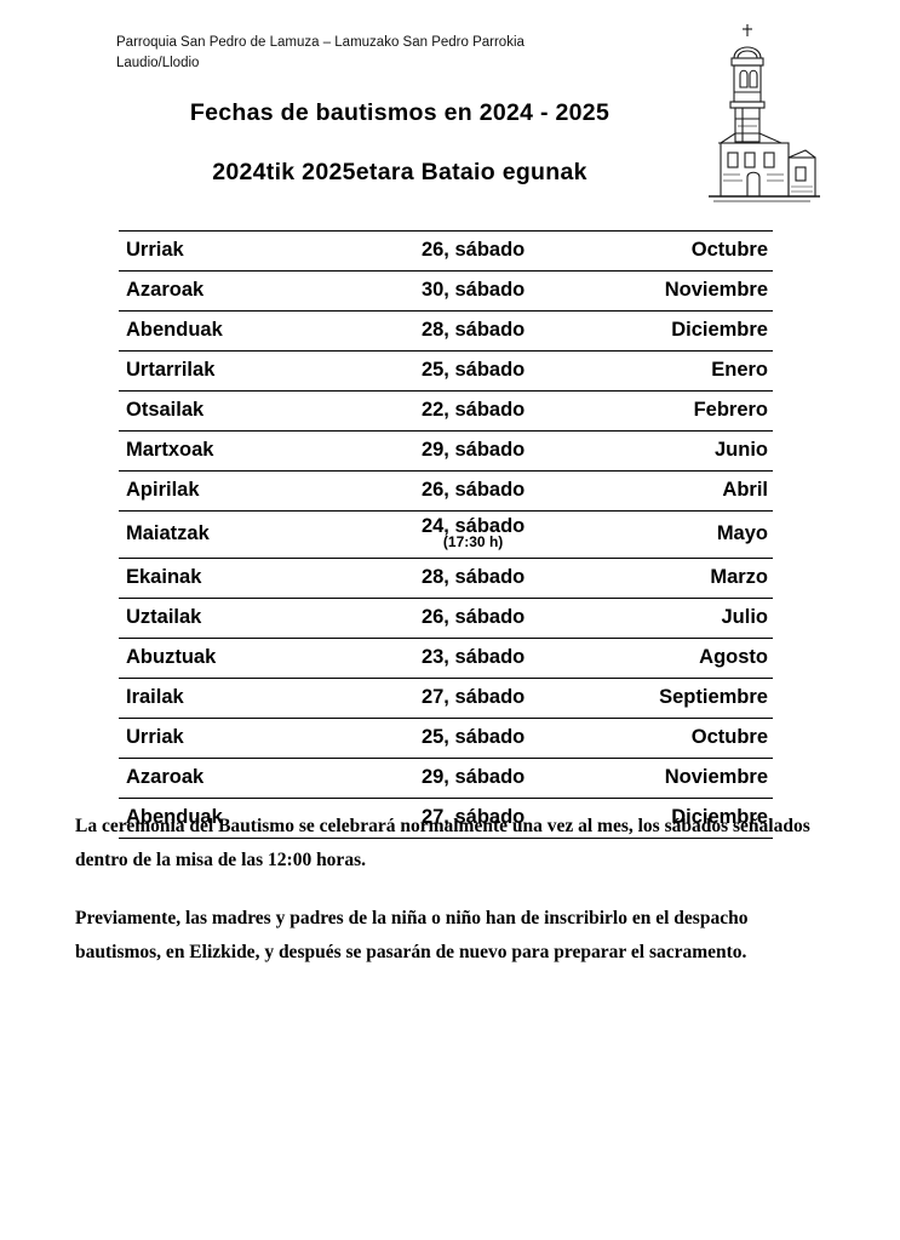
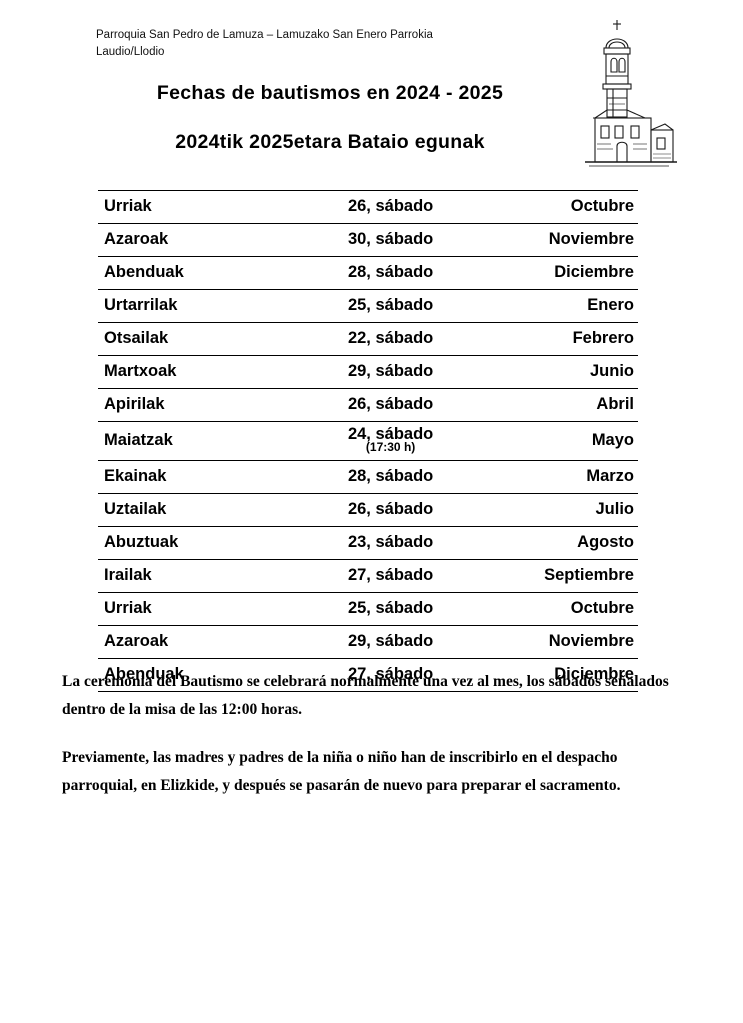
- Parroquia San Pedro de Lamuza – Lamuzako San Pedro Parrokia
+ Parroquia San Pedro de Lamuza – Lamuzako San Enero Parrokia
  Laudio/Llodio
  Fechas de bautismos en 2024 - 2025
  2024tik 2025etara Bataio egunak
  Urriak	26, sábado	Octubre
  Azaroak	30, sábado	Noviembre
  Abenduak	28, sábado	Diciembre
  Urtarrilak	25, sábado	Enero
  Otsailak	22, sábado	Febrero
  Martxoak	29, sábado	Junio
  Apirilak	26, sábado	Abril
  Maiatzak	24, sábado (17:30 h)	Mayo
  Ekainak	28, sábado	Marzo
  Uztailak	26, sábado	Julio
  Abuztuak	23, sábado	Agosto
  Irailak	27, sábado	Septiembre
  Urriak	25, sábado	Octubre
  Azaroak	29, sábado	Noviembre
  Abenduak	27, sábado	Diciembre
  La ceremonia del Bautismo se celebrará normalmente una vez al mes, los sábados señalados dentro de la misa de las 12:00 horas.
- Previamente, las madres y padres de la niña o niño han de inscribirlo en el despacho bautismos, en Elizkide, y después se pasarán de nuevo para preparar el sacramento.
+ Previamente, las madres y padres de la niña o niño han de inscribirlo en el despacho parroquial, en Elizkide, y después se pasarán de nuevo para preparar el sacramento.
